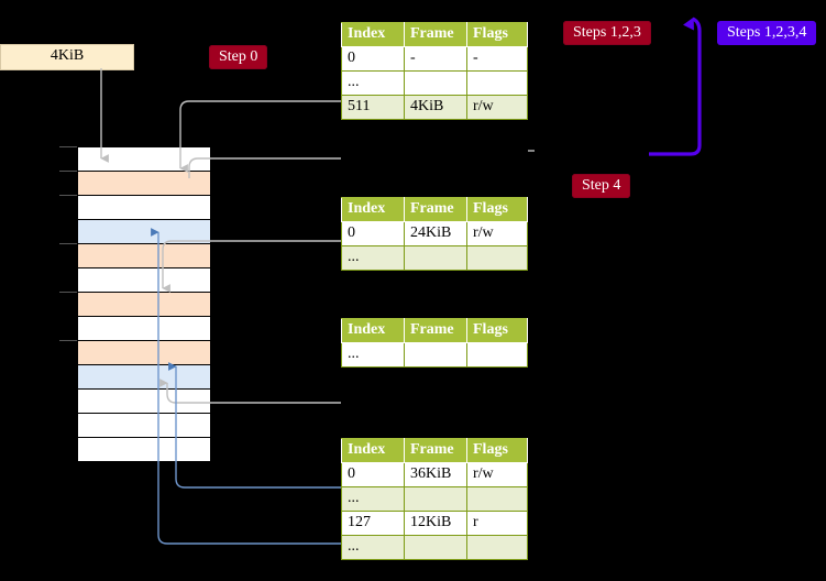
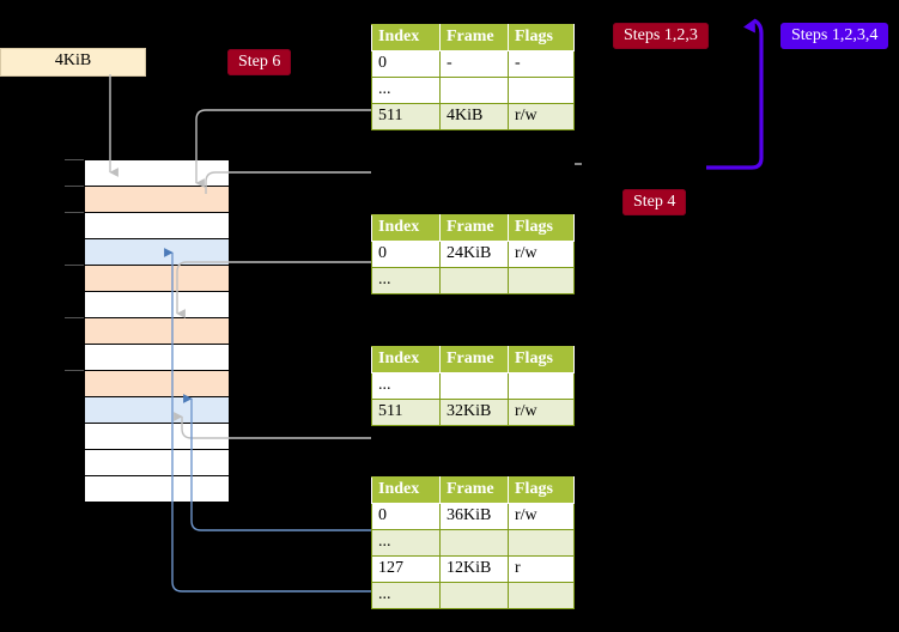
  4KiB
- Step 0
+ Step 6
  Steps 1,2,3
  Steps 1,2,3,4
  Step 4
  Index	Frame	Flags
  0	-	-
  ...
  511	4KiB	r/w
  Index	Frame	Flags
  0	24KiB	r/w
  ...
  Index	Frame	Flags
  ...
+ 511	32KiB	r/w
  Index	Frame	Flags
  0	36KiB	r/w
  ...
  127	12KiB	r
  ...
